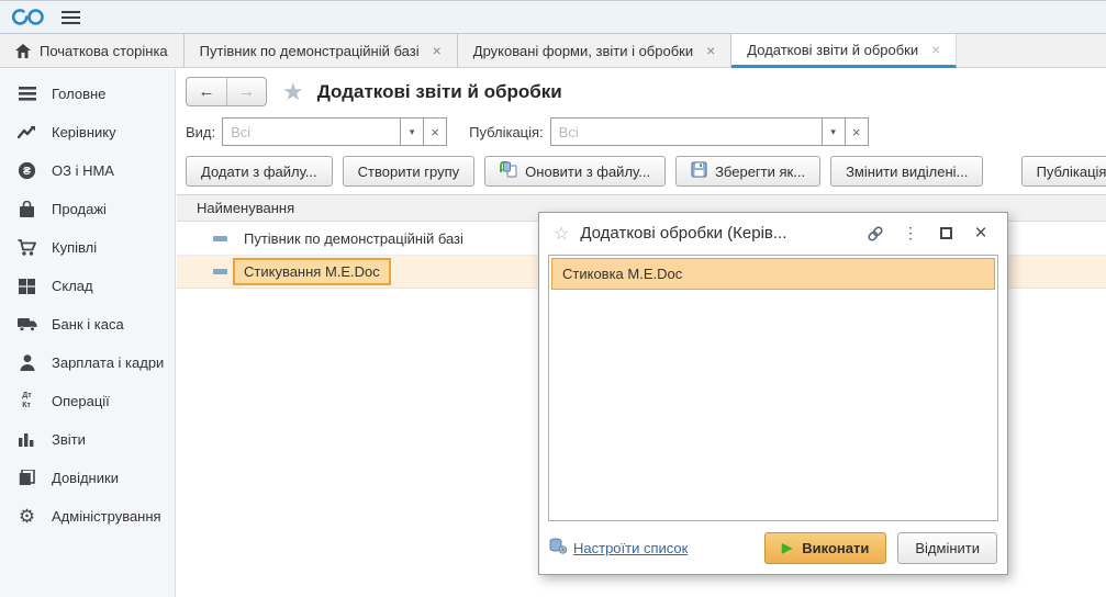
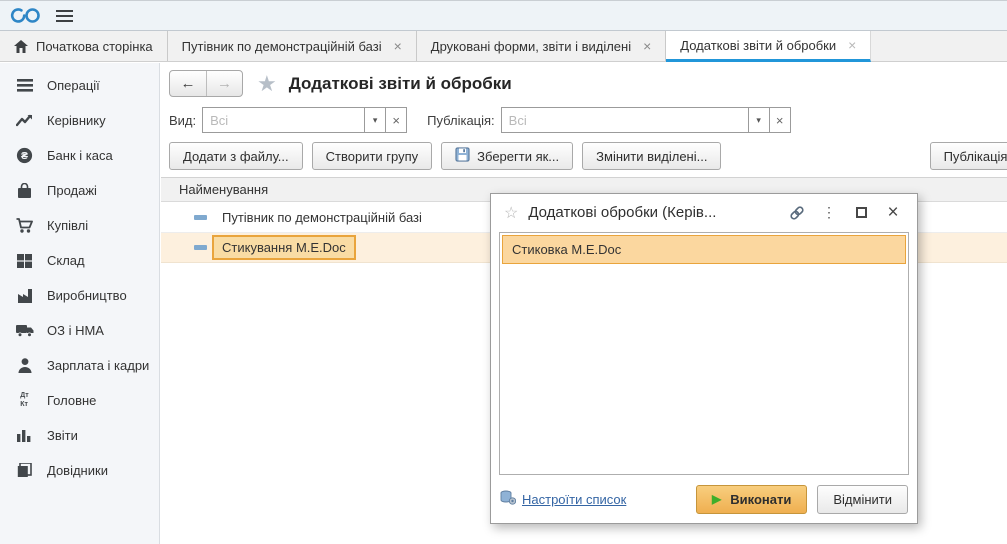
  Початкова сторінка
  Путівник по демонстраційній базі
  ×
- Друковані форми, звіти і обробки
+ Друковані форми, звіти і виділені
  ×
  Додаткові звіти й обробки
  ×
- Головне
+ Операції
  Керівнику
  ₴
- ОЗ і НМА
+ Банк і каса
  Продажі
  Купівлі
  Склад
+ Виробництво
- Банк і каса
+ ОЗ і НМА
  Зарплата і кадри
- Операції
+ Головне
  Звіти
  Довідники
- ⚙
- Адміністрування
  ←
  →
  ★
  Додаткові звіти й обробки
  Вид:
  Всі
  ▾
  ×
  Публікація:
  Всі
  ▾
  ×
  Додати з файлу...
  Створити групу
- Оновити з файлу...
  Зберегти як...
  Змінити виділені...
  Публікація
  Найменування
  Путівник по демонстраційній базі
  Стикування M.E.Doc
  ☆
  Додаткові обробки (Керів...
  ⋮
  ×
  Стиковка M.E.Doc
  Настроїти список
  ▶
  Виконати
  Відмінити
